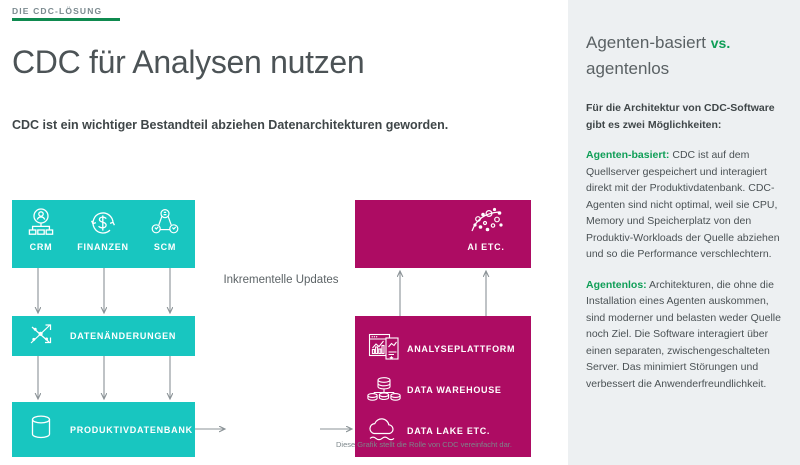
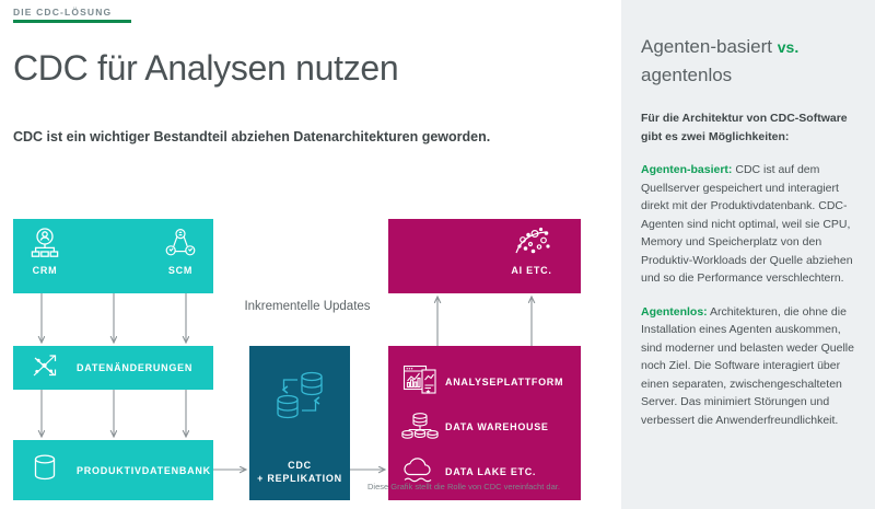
  DIE CDC-LÖSUNG
  CDC für Analysen nutzen
  CDC ist ein wichtiger Bestandteil abziehen Datenarchitekturen geworden.
  CRM
- FINANZEN
  SCM
  DATENÄNDERUNGEN
  PRODUKTIVDATENBANK
  Inkrementelle Updates
+ CDC
+ + REPLIKATION
  AI ETC.
  ANALYSEPLATTFORM
  DATA WAREHOUSE
  DATA LAKE ETC.
  Diese Grafik stellt die Rolle von CDC vereinfacht dar.
  Agenten-basiert vs.
  agentenlos
  Für die Architektur von CDC-Software gibt es zwei Möglichkeiten:
  Agenten-basiert: CDC ist auf dem Quellserver gespeichert und interagiert direkt mit der Produktivdatenbank. CDC-Agenten sind nicht optimal, weil sie CPU, Memory und Speicherplatz von den Produktiv-Workloads der Quelle abziehen und so die Performance verschlechtern.
  Agentenlos: Architekturen, die ohne die Installation eines Agenten auskommen, sind moderner und belasten weder Quelle noch Ziel. Die Software interagiert über einen separaten, zwischengeschalteten Server. Das minimiert Störungen und verbessert die Anwenderfreundlichkeit.
